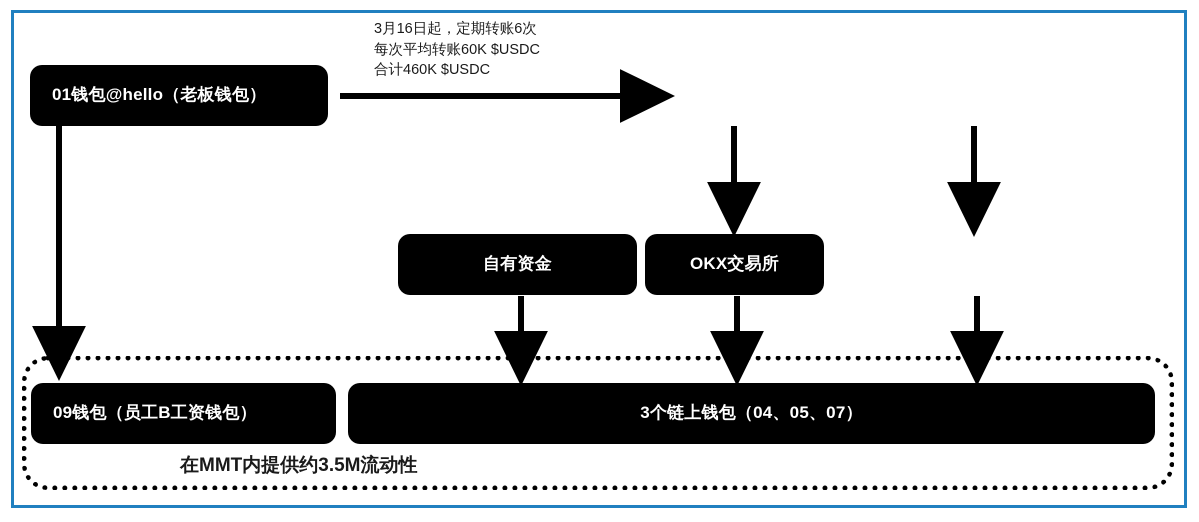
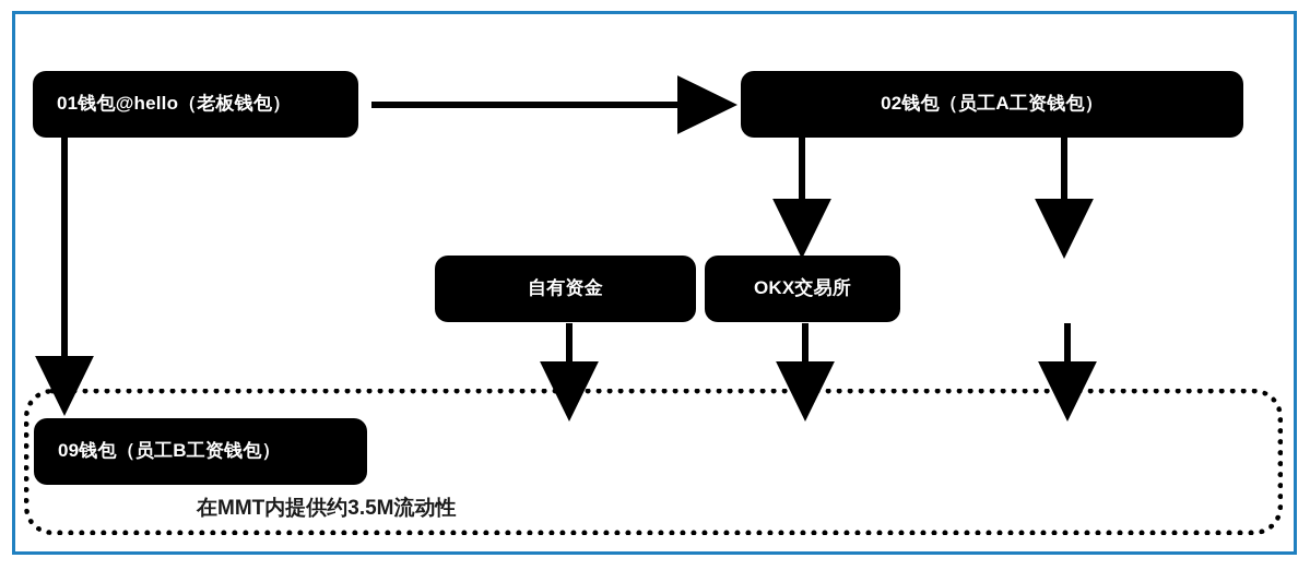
  01钱包@hello（老板钱包）
+ 02钱包（员工A工资钱包）
  自有资金
  OKX交易所
  09钱包（员工B工资钱包）
- 3个链上钱包（04、05、07）
- 3月16日起，定期转账6次
- 每次平均转账60K $USDC
- 合计460K $USDC
  在MMT内提供约3.5M流动性
